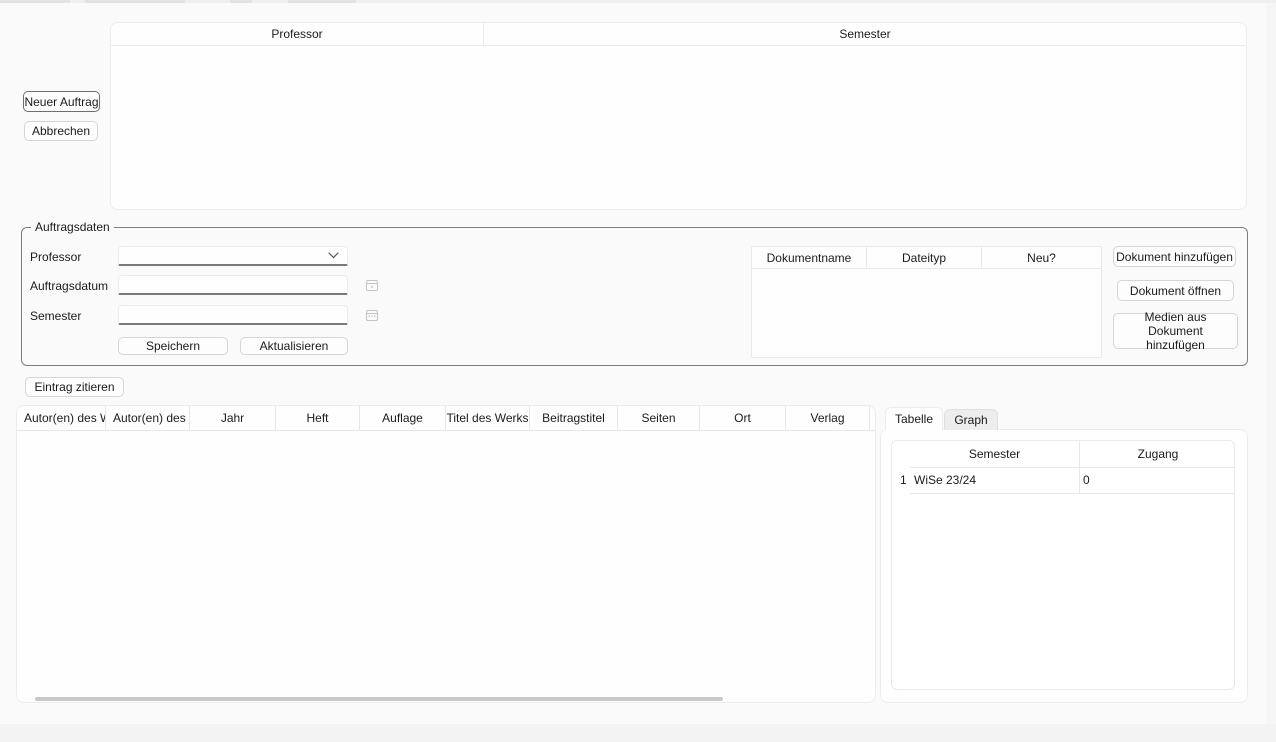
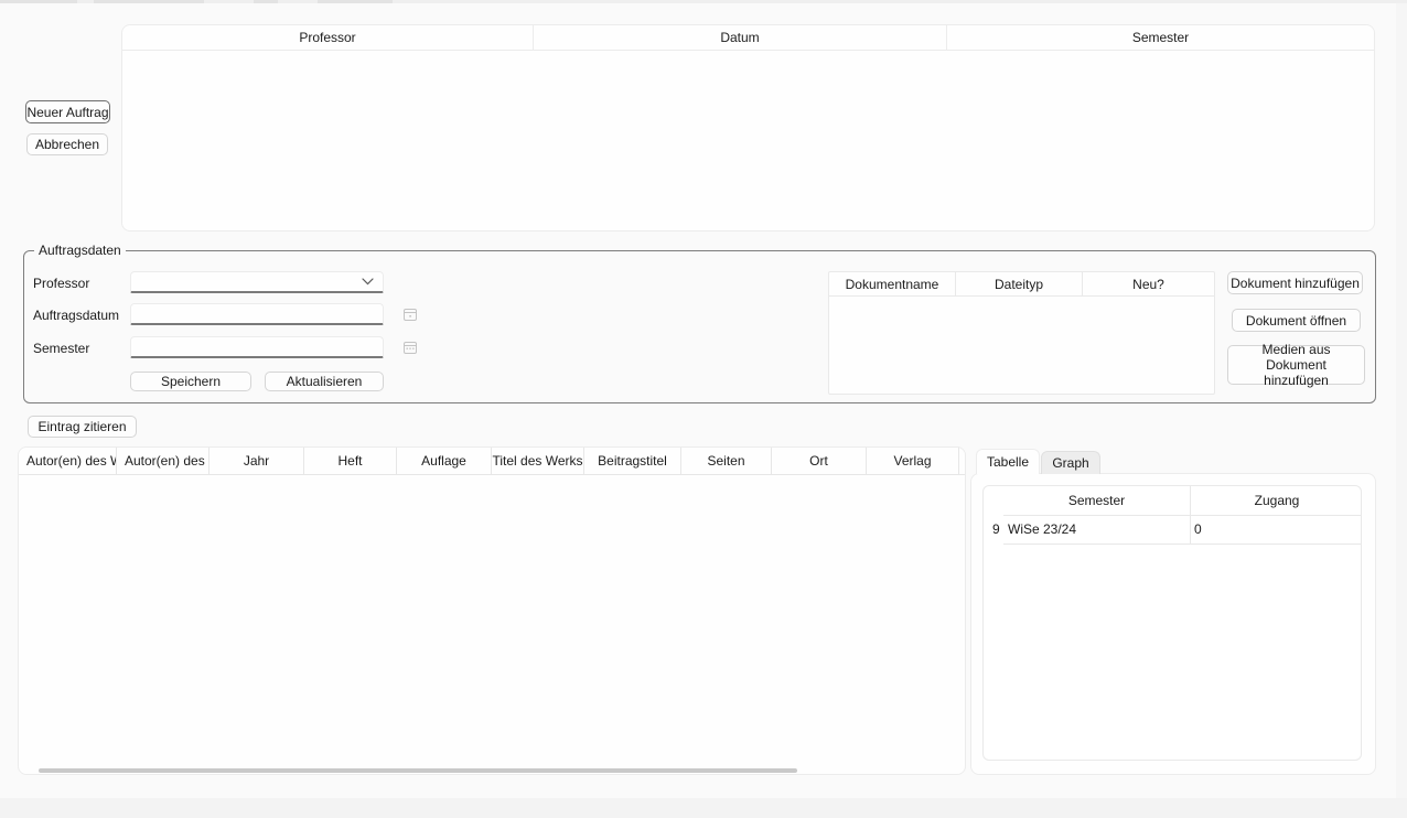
  Professor
+ Datum
  Semester
  Neuer Auftrag
  Abbrechen
  Auftragsdaten
  Professor
  Auftragsdatum
  Semester
  Speichern
  Aktualisieren
  Dokumentname
  Dateityp
  Neu?
  Dokument hinzufügen
  Dokument öffnen
  Medien aus Dokument hinzufügen
  Eintrag zitieren
  Autor(en) des W
  Jahr
  Heft
  Auflage
  Titel des Werks
  Beitragstitel
  Seiten
  Ort
  Verlag
  Tabelle
  Graph
  Semester
  Zugang
- 1
+ 9
  WiSe 23/24
  0
